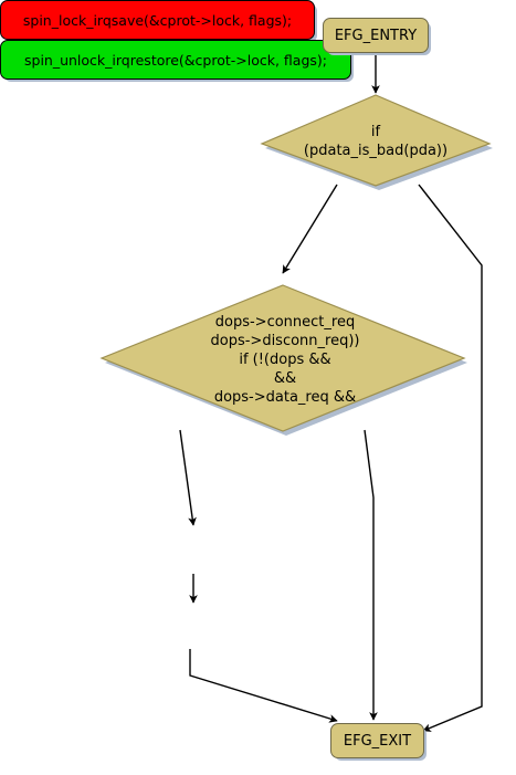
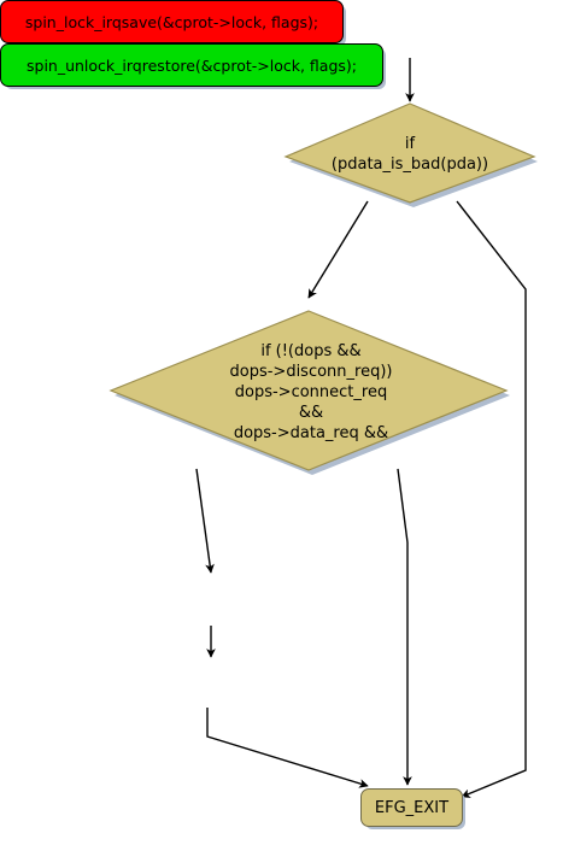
- EFG_ENTRY
  if
  (pdata_is_bad(pda))
- dops->connect_req
+ if (!(dops &&
  dops->disconn_req))
- if (!(dops &&
+ dops->connect_req
  &&
  dops->data_req &&
  spin_lock_irqsave(&cprot->lock, flags);
  spin_unlock_irqrestore(&cprot->lock, flags);
  EFG_EXIT
